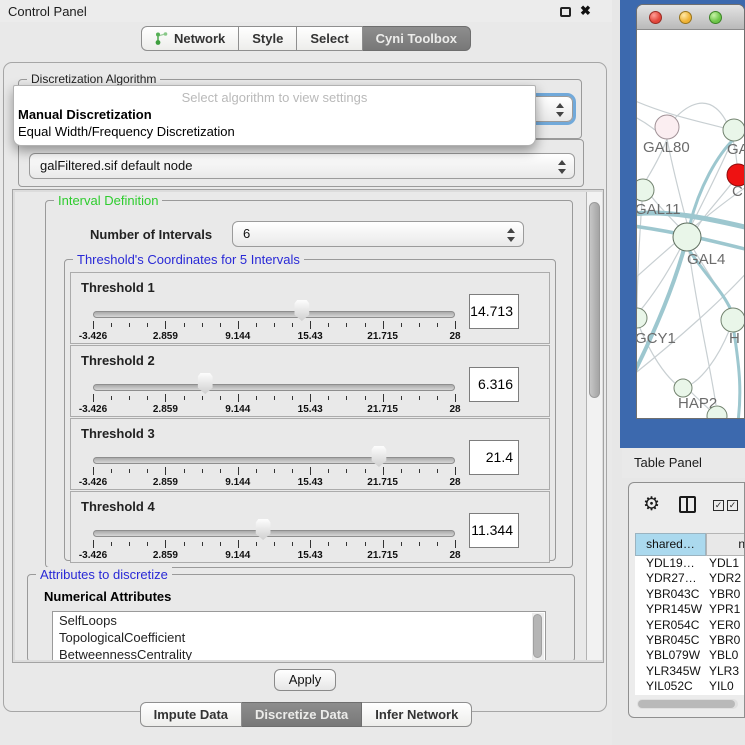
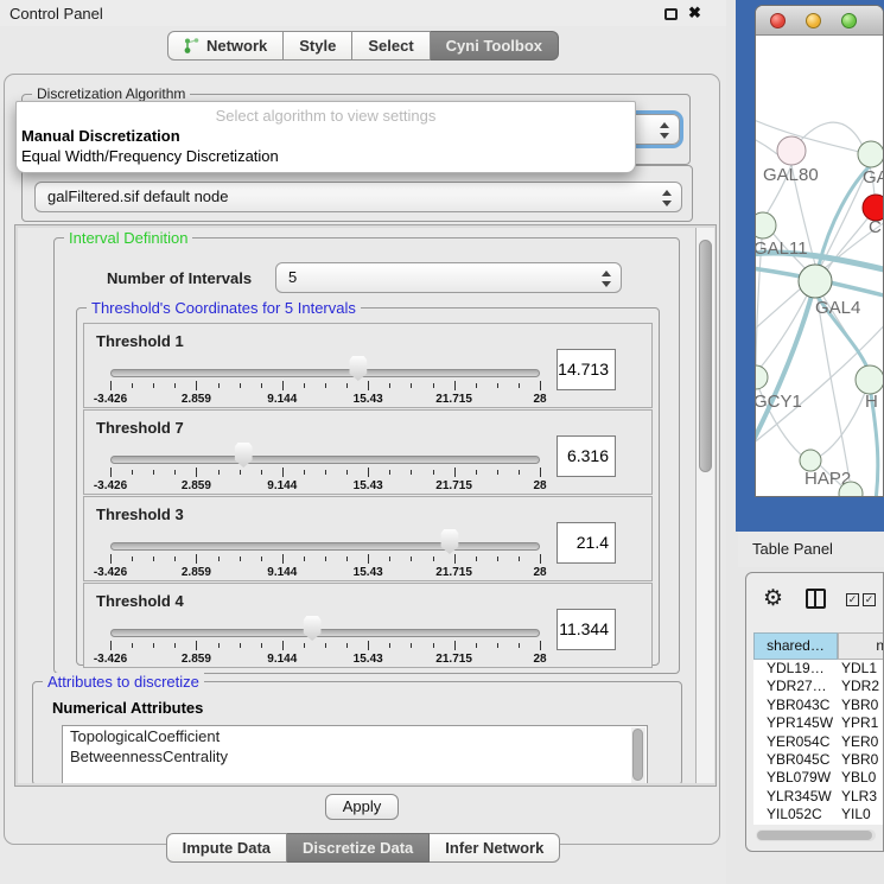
  Control Panel
  ✖
  Network
  Style
  Select
  Cyni Toolbox
  Discretization Algorithm
  Select algorithm to view settings
  Manual Discretization
  Equal Width/Frequency Discretization
  galFiltered.sif default node
  Interval Definition
  Number of Intervals
- 6
+ 5
  Threshold's Coordinates for 5 Intervals
  Threshold 1
  -3.426
  2.859
  9.144
  15.43
  21.715
  28
  14.713
- Threshold 2
+ Threshold 7
  -3.426
  2.859
  9.144
  15.43
  21.715
  28
  6.316
  Threshold 3
  -3.426
  2.859
  9.144
  15.43
  21.715
  28
  21.4
  Threshold 4
  -3.426
  2.859
  9.144
  15.43
  21.715
  28
  11.344
  Attributes to discretize
  Numerical Attributes
- SelfLoops
  TopologicalCoefficient
  BetweennessCentrality
  Apply
  Impute Data
  Discretize Data
  Infer Network
  GAL80
  GA
  C
  GAL11
  GAL4
  GCY1
  H
  HAP2
  Table Panel
  ⚙
  ✓
  ✓
  shared…
  n
  YDL19…
  YDL1
  YDR27…
  YDR2
  YBR043C
  YBR0
  YPR145W
  YPR1
  YER054C
  YER0
  YBR045C
  YBR0
  YBL079W
  YBL0
  YLR345W
  YLR3
  YIL052C
  YIL0
